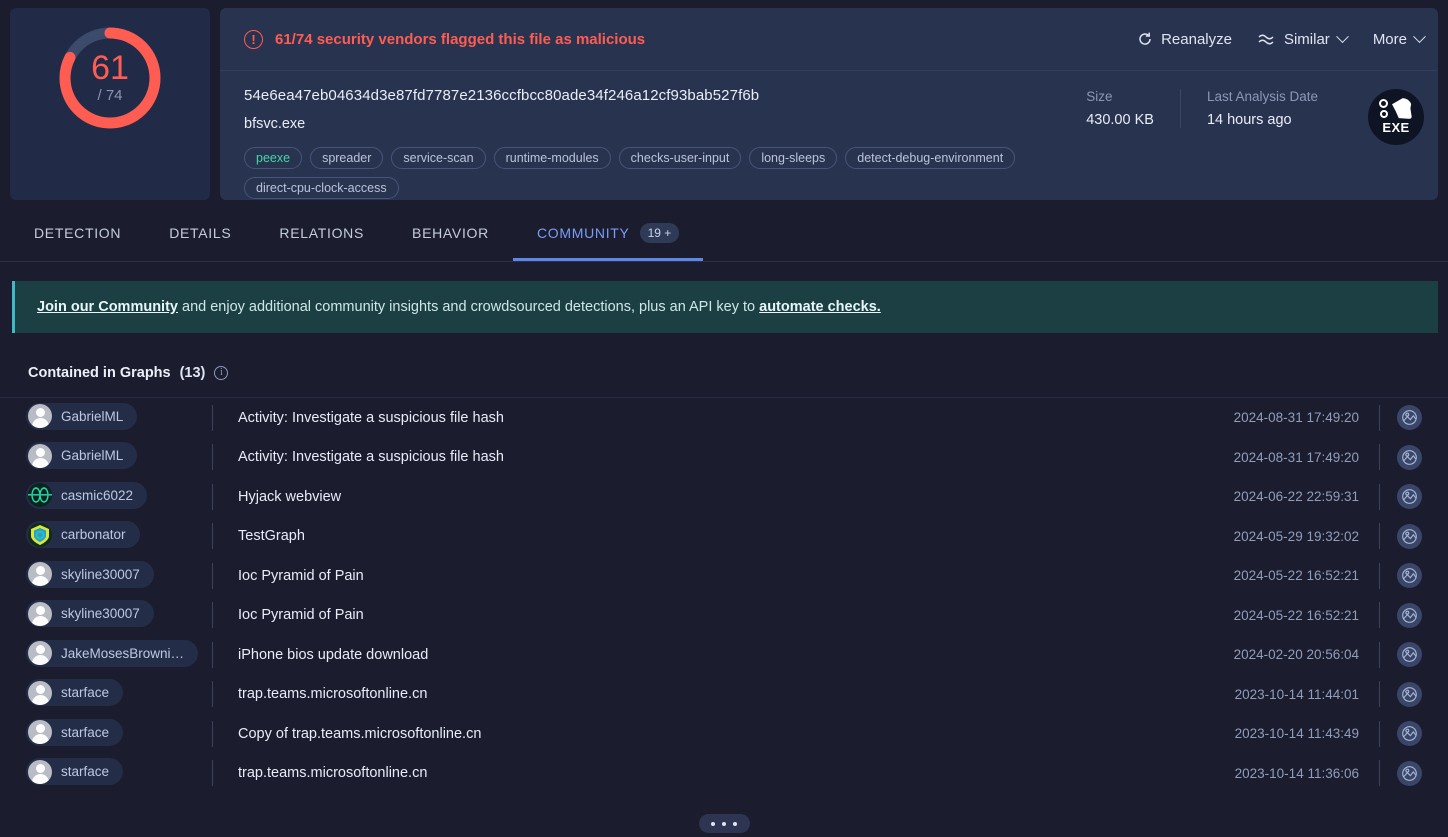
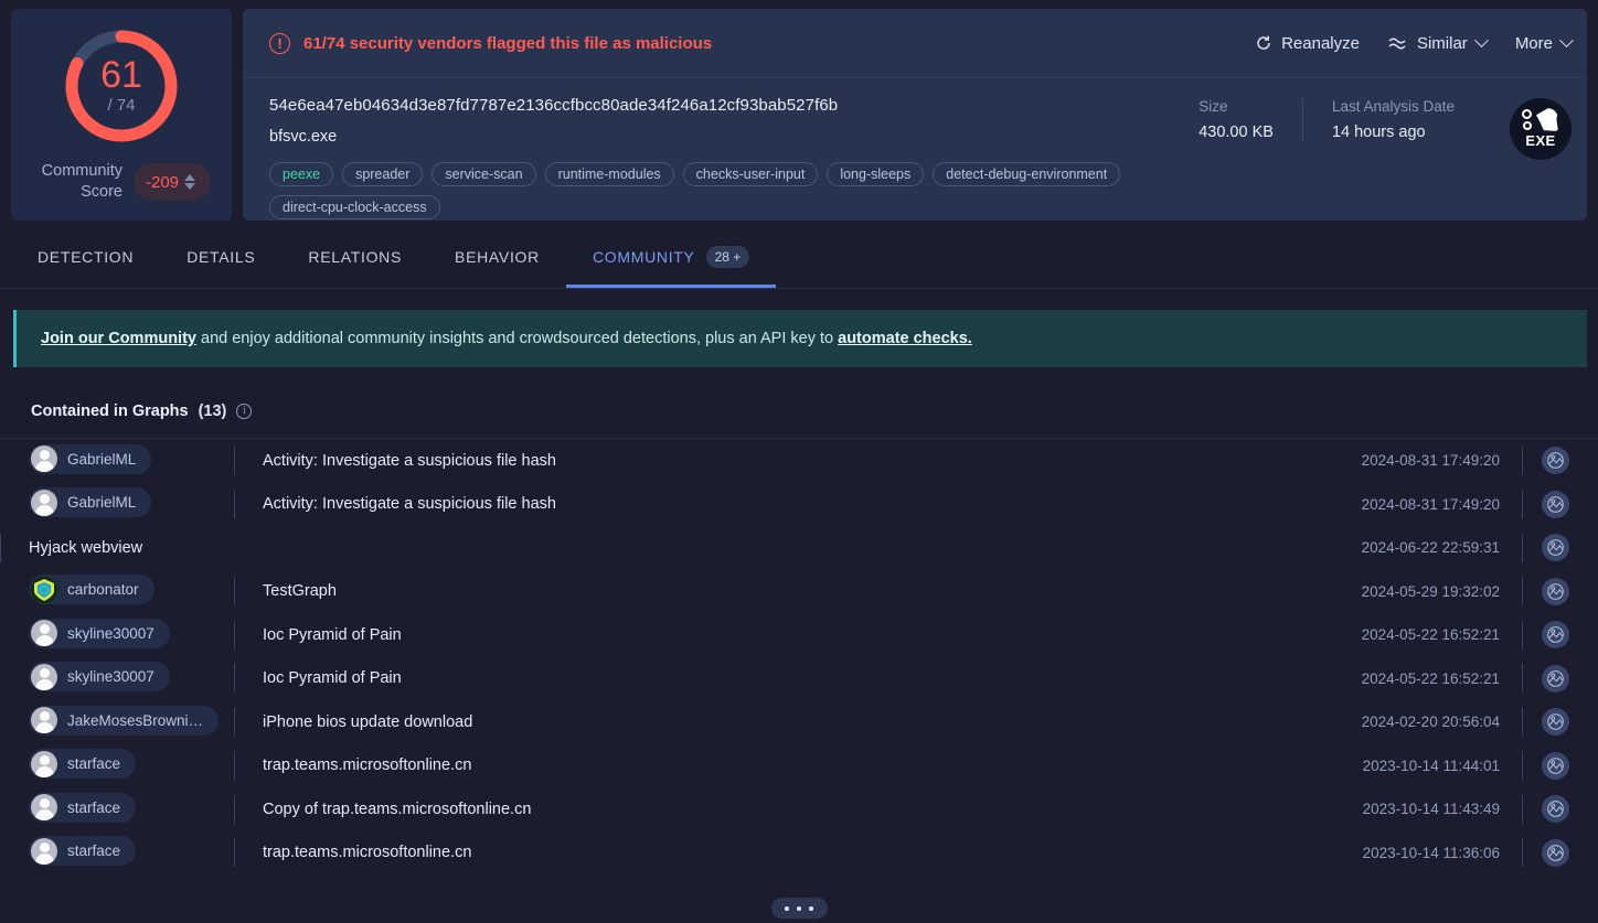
  61
  / 74
+ Community
+ Score
+ -209
  !
  61/74 security vendors flagged this file as malicious
  Reanalyze
  Similar
  More
  54e6ea47eb04634d3e87fd7787e2136ccfbcc80ade34f246a12cf93bab527f6b
  bfsvc.exe
  peexe
  spreader
  service-scan
  runtime-modules
  checks-user-input
  long-sleeps
  detect-debug-environment
  direct-cpu-clock-access
  Size
  430.00 KB
  Last Analysis Date
  14 hours ago
  EXE
  DETECTION
  DETAILS
  RELATIONS
  BEHAVIOR
  COMMUNITY
- 19 +
+ 28 +
  Join our Community and enjoy additional community insights and crowdsourced detections, plus an API key to automate checks.
  Contained in Graphs
  (13)
  i
  GabrielML
  Activity: Investigate a suspicious file hash
  2024-08-31 17:49:20
  GabrielML
  Activity: Investigate a suspicious file hash
  2024-08-31 17:49:20
- casmic6022
  Hyjack webview
  2024-06-22 22:59:31
  carbonator
  TestGraph
  2024-05-29 19:32:02
  skyline30007
  Ioc Pyramid of Pain
  2024-05-22 16:52:21
  skyline30007
  Ioc Pyramid of Pain
  2024-05-22 16:52:21
  JakeMosesBrowni…
  iPhone bios update download
  2024-02-20 20:56:04
  starface
  trap.teams.microsoftonline.cn
  2023-10-14 11:44:01
  starface
  Copy of trap.teams.microsoftonline.cn
  2023-10-14 11:43:49
  starface
  trap.teams.microsoftonline.cn
  2023-10-14 11:36:06
